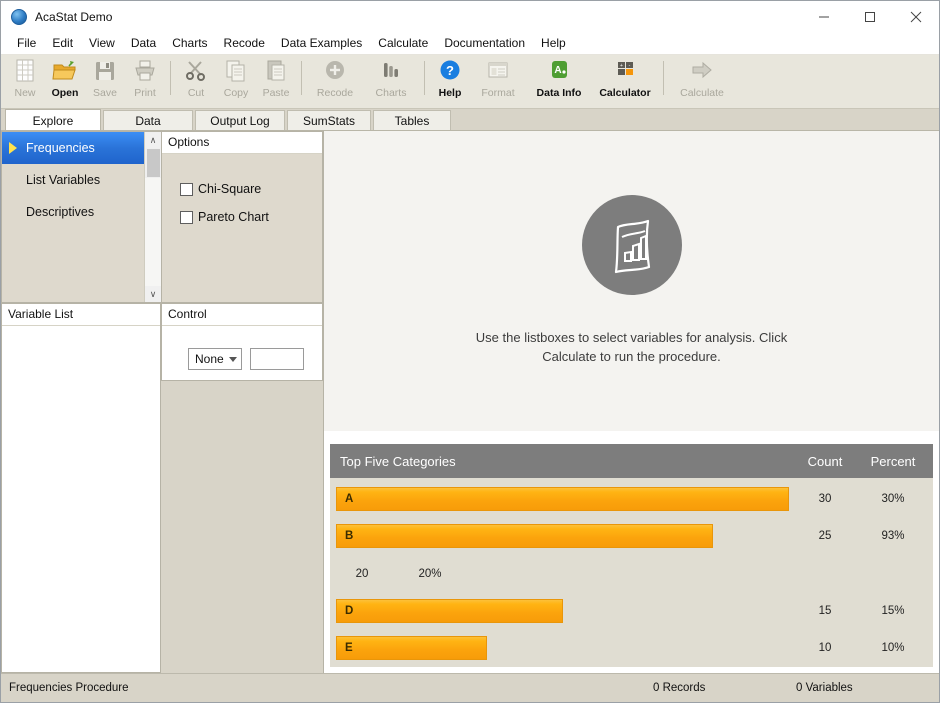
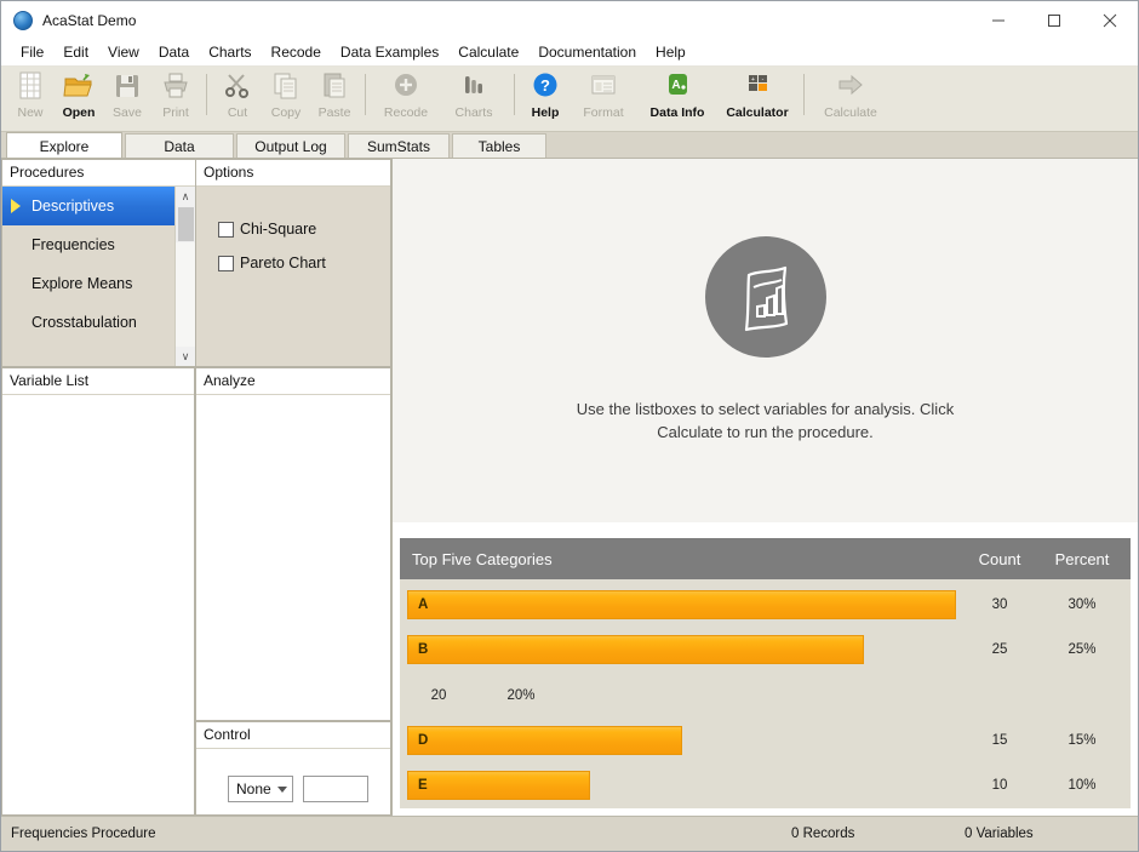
  AcaStat Demo
  File
  Edit
  View
  Data
  Charts
  Recode
  Data Examples
  Calculate
  Documentation
  Help
  New
  Open
  Save
  Print
  Cut
  Copy
  Paste
  Recode
  Charts
  ?
  Help
  Format
  A
  Data Info
  Calculator
  Calculate
  Explore
  Data
  Output Log
  SumStats
  Tables
+ Procedures
- Frequencies
+ Descriptives
- List Variables
- Descriptives
+ Frequencies
+ Explore Means
+ Crosstabulation
  ∧
  ∨
  Variable List
  Options
  Chi-Square
  Pareto Chart
+ Analyze
  Control
  None
  Use the listboxes to select variables for analysis. Click Calculate to run the procedure.
  Top Five Categories
  Count
  Percent
  A
  30
  30%
  B
  25
- 93%
+ 25%
  20
  20%
  D
  15
  15%
  E
  10
  10%
  Frequencies Procedure
  0 Records
  0 Variables
